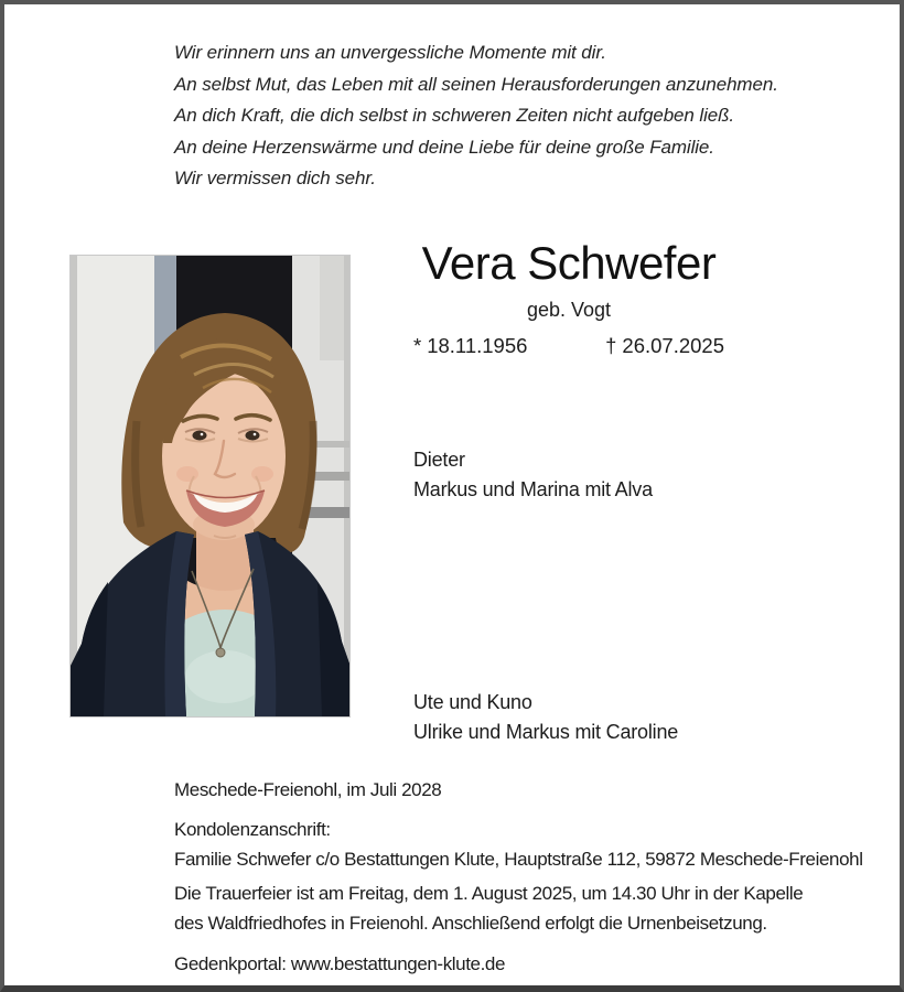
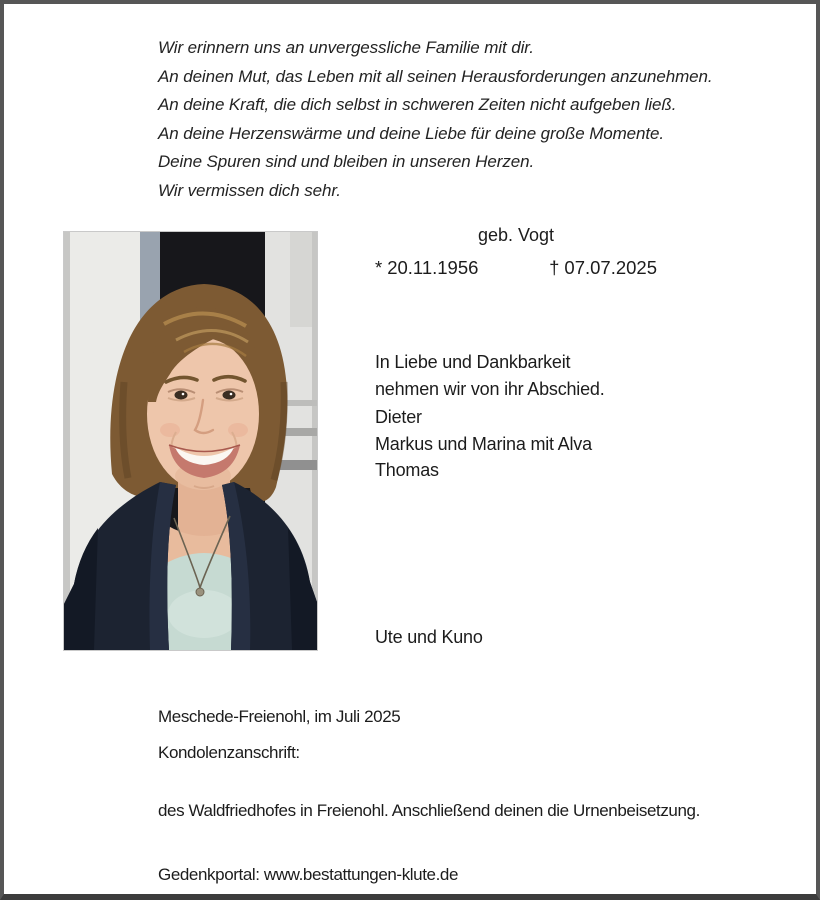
- Wir erinnern uns an unvergessliche Momente mit dir.
+ Wir erinnern uns an unvergessliche Familie mit dir.
- An selbst Mut, das Leben mit all seinen Herausforderungen anzunehmen.
+ An deinen Mut, das Leben mit all seinen Herausforderungen anzunehmen.
- An dich Kraft, die dich selbst in schweren Zeiten nicht aufgeben ließ.
+ An deine Kraft, die dich selbst in schweren Zeiten nicht aufgeben ließ.
- An deine Herzenswärme und deine Liebe für deine große Familie.
+ An deine Herzenswärme und deine Liebe für deine große Momente.
+ Deine Spuren sind und bleiben in unseren Herzen.
  Wir vermissen dich sehr.
- Vera Schwefer
  geb. Vogt
- * 18.11.1956
+ * 20.11.1956
- † 26.07.2025
+ † 07.07.2025
+ In Liebe und Dankbarkeit
+ nehmen wir von ihr Abschied.
  Dieter
  Markus und Marina mit Alva
+ Thomas
  Ute und Kuno
- Ulrike und Markus mit Caroline
- Meschede-Freienohl, im Juli 2028
+ Meschede-Freienohl, im Juli 2025
  Kondolenzanschrift:
- Familie Schwefer c/o Bestattungen Klute, Hauptstraße 112, 59872 Meschede-Freienohl
- Die Trauerfeier ist am Freitag, dem 1. August 2025, um 14.30 Uhr in der Kapelle
- des Waldfriedhofes in Freienohl. Anschließend erfolgt die Urnenbeisetzung.
+ des Waldfriedhofes in Freienohl. Anschließend deinen die Urnenbeisetzung.
  Gedenkportal: www.bestattungen-klute.de
